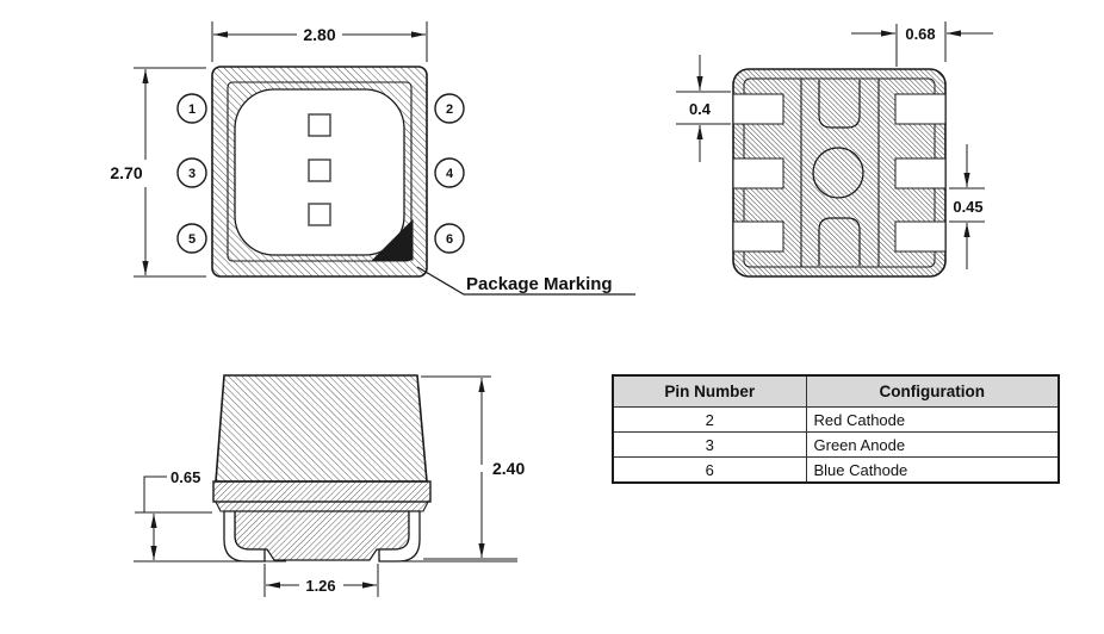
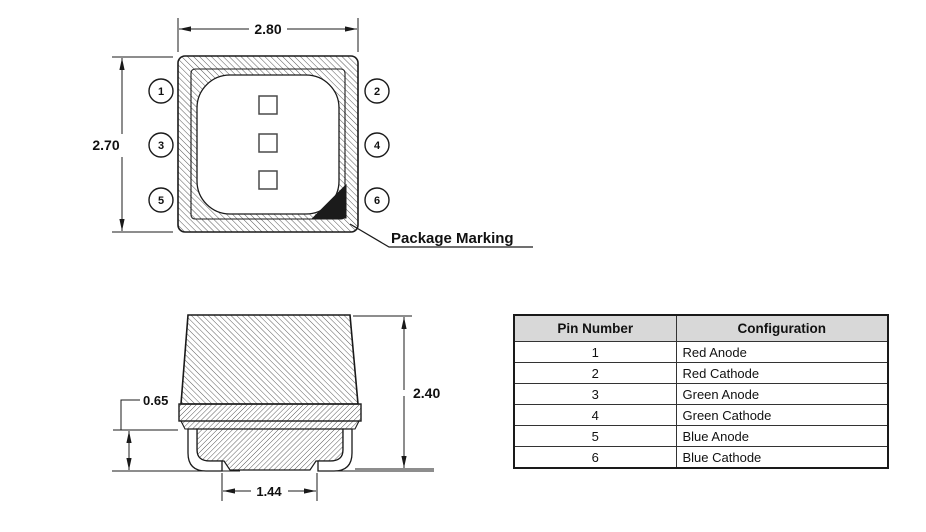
  1
  3
  5
  2
  4
  6
  2.80
  2.70
  Package Marking
- 0.68
- 0.4
- 0.45
  0.65
  2.40
- 1.26
+ 1.44
  Pin Number	Configuration
+ 1	Red Anode
  2	Red Cathode
  3	Green Anode
+ 4	Green Cathode
+ 5	Blue Anode
  6	Blue Cathode
